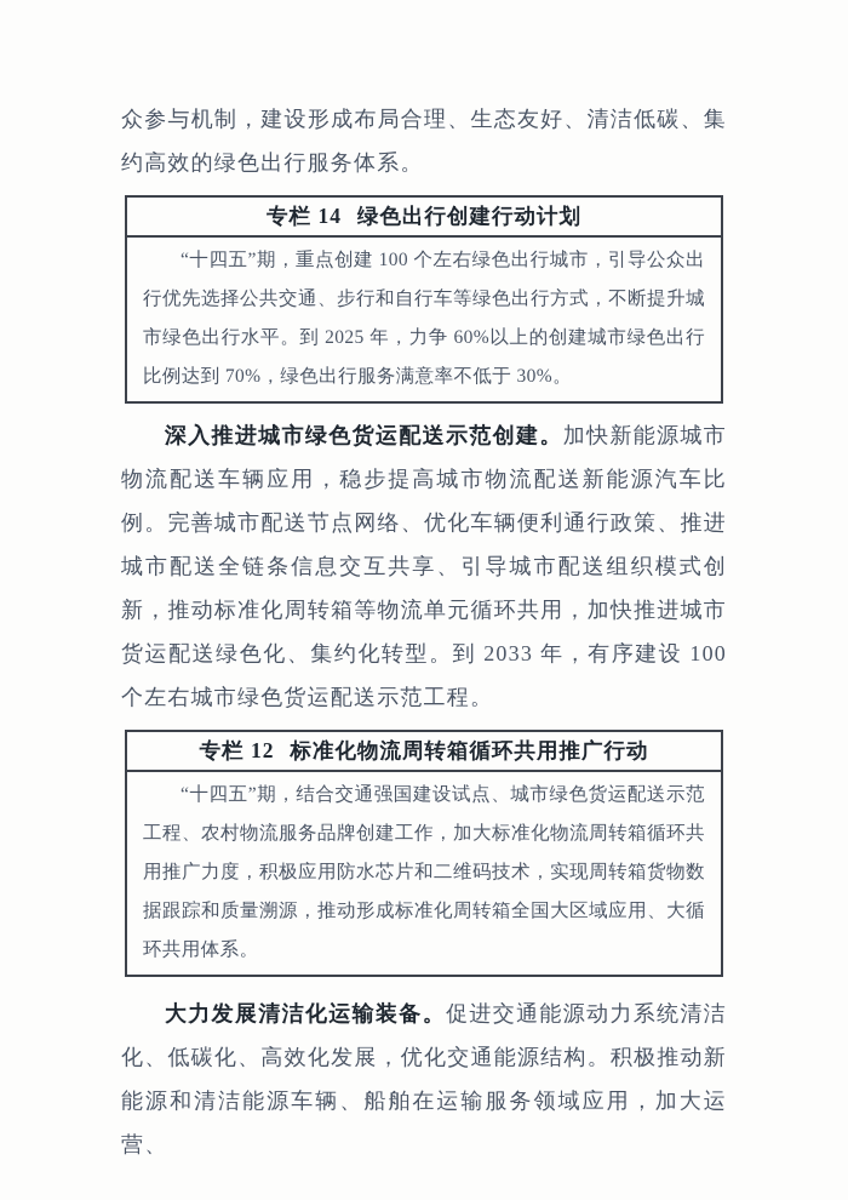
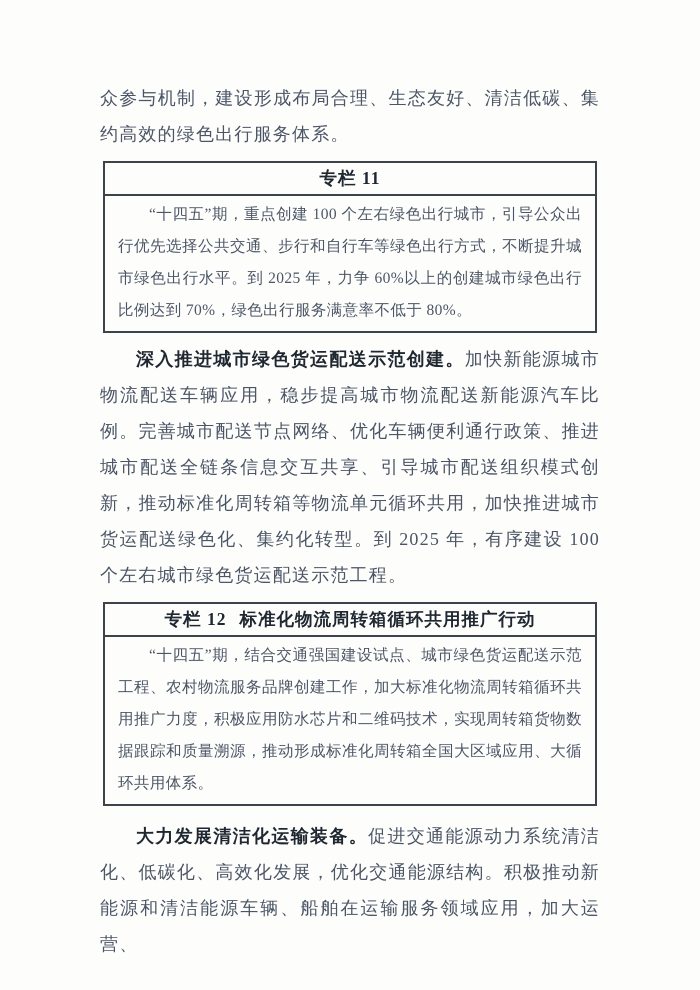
  众参与机制，建设形成布局合理、生态友好、清洁低碳、集约高效的绿色出行服务体系。
- 专栏 14
+ 专栏 11
- 绿色出行创建行动计划
- “十四五”期，重点创建 100 个左右绿色出行城市，引导公众出行优先选择公共交通、步行和自行车等绿色出行方式，不断提升城市绿色出行水平。到 2025 年，力争 60%以上的创建城市绿色出行比例达到 70%，绿色出行服务满意率不低于 30%。
+ “十四五”期，重点创建 100 个左右绿色出行城市，引导公众出行优先选择公共交通、步行和自行车等绿色出行方式，不断提升城市绿色出行水平。到 2025 年，力争 60%以上的创建城市绿色出行比例达到 70%，绿色出行服务满意率不低于 80%。
- 深入推进城市绿色货运配送示范创建。加快新能源城市物流配送车辆应用，稳步提高城市物流配送新能源汽车比例。完善城市配送节点网络、优化车辆便利通行政策、推进城市配送全链条信息交互共享、引导城市配送组织模式创新，推动标准化周转箱等物流单元循环共用，加快推进城市货运配送绿色化、集约化转型。到 2033 年，有序建设 100 个左右城市绿色货运配送示范工程。
+ 深入推进城市绿色货运配送示范创建。加快新能源城市物流配送车辆应用，稳步提高城市物流配送新能源汽车比例。完善城市配送节点网络、优化车辆便利通行政策、推进城市配送全链条信息交互共享、引导城市配送组织模式创新，推动标准化周转箱等物流单元循环共用，加快推进城市货运配送绿色化、集约化转型。到 2025 年，有序建设 100 个左右城市绿色货运配送示范工程。
  专栏 12
  标准化物流周转箱循环共用推广行动
  “十四五”期，结合交通强国建设试点、城市绿色货运配送示范工程、农村物流服务品牌创建工作，加大标准化物流周转箱循环共用推广力度，积极应用防水芯片和二维码技术，实现周转箱货物数据跟踪和质量溯源，推动形成标准化周转箱全国大区域应用、大循环共用体系。
  大力发展清洁化运输装备。促进交通能源动力系统清洁化、低碳化、高效化发展，优化交通能源结构。积极推动新能源和清洁能源车辆、船舶在运输服务领域应用，加大运营、
